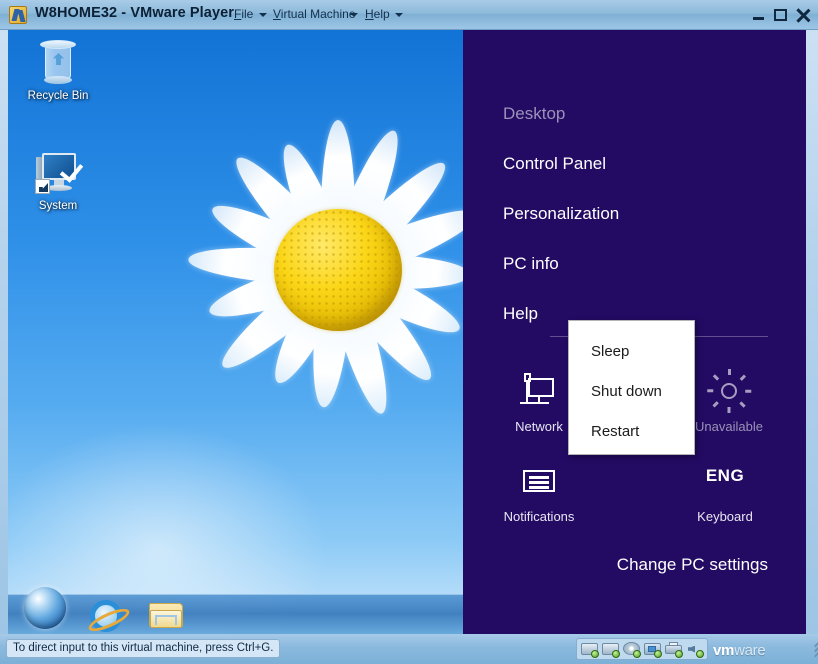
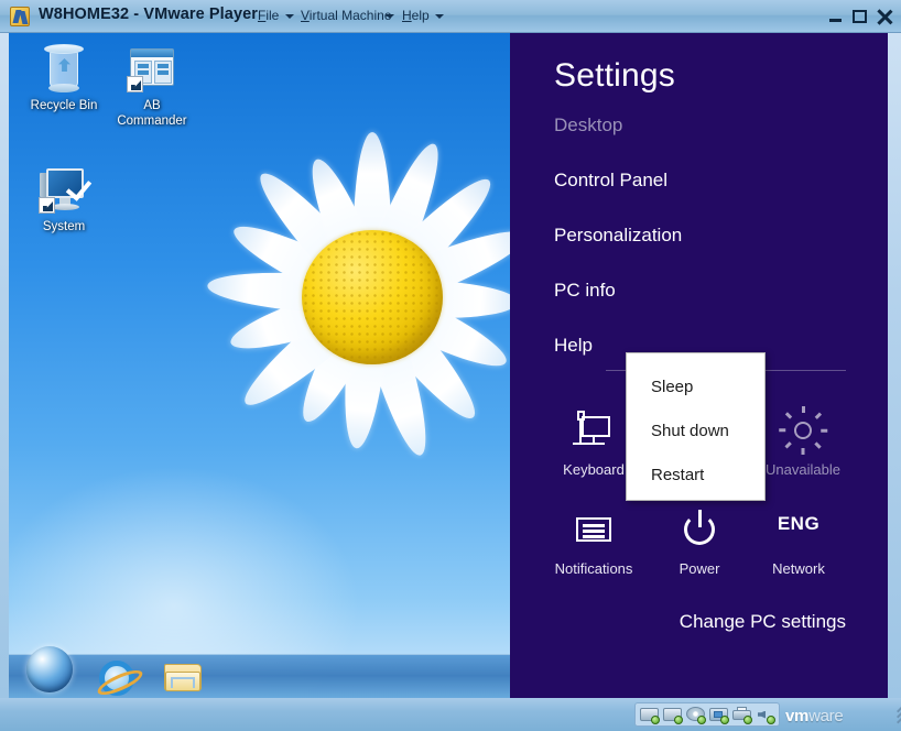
  W8HOME32 - VMware Player
  File
  Virtual Machine
  Help
  Recycle Bin
+ AB
+ Commander
  System
+ Settings
  Desktop
  Control Panel
  Personalization
  PC info
  Help
- Network
+ Keyboard
  Unavailable
  Notifications
+ Power
  ENG
- Keyboard
+ Network
  Change PC settings
  Sleep
  Shut down
  Restart
- To direct input to this virtual machine, press Ctrl+G.
  vmware
